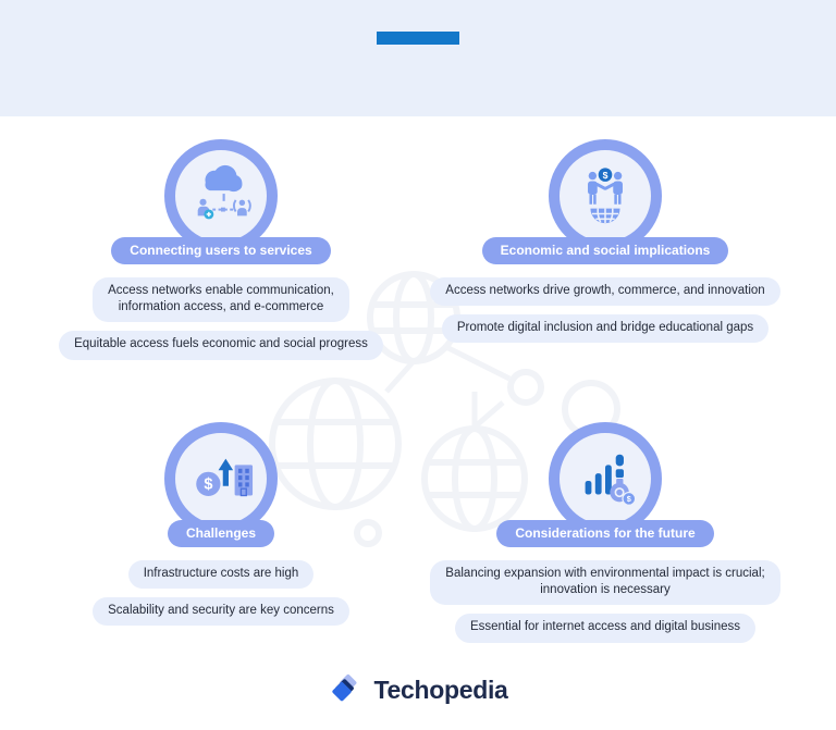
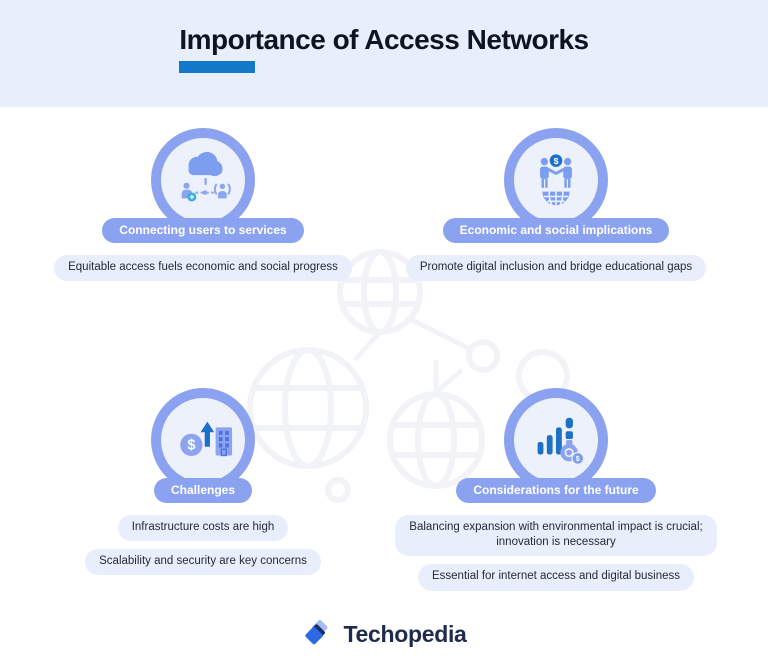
+ Importance of Access Networks
  Connecting users to services
- Access networks enable communication,
- information access, and e-commerce
  Equitable access fuels economic and social progress
  $
  Economic and social implications
- Access networks drive growth, commerce, and innovation
  Promote digital inclusion and bridge educational gaps
  $
  Challenges
  Infrastructure costs are high
  Scalability and security are key concerns
  $
  Considerations for the future
  Balancing expansion with environmental impact is crucial;
  innovation is necessary
  Essential for internet access and digital business
  Techopedia
